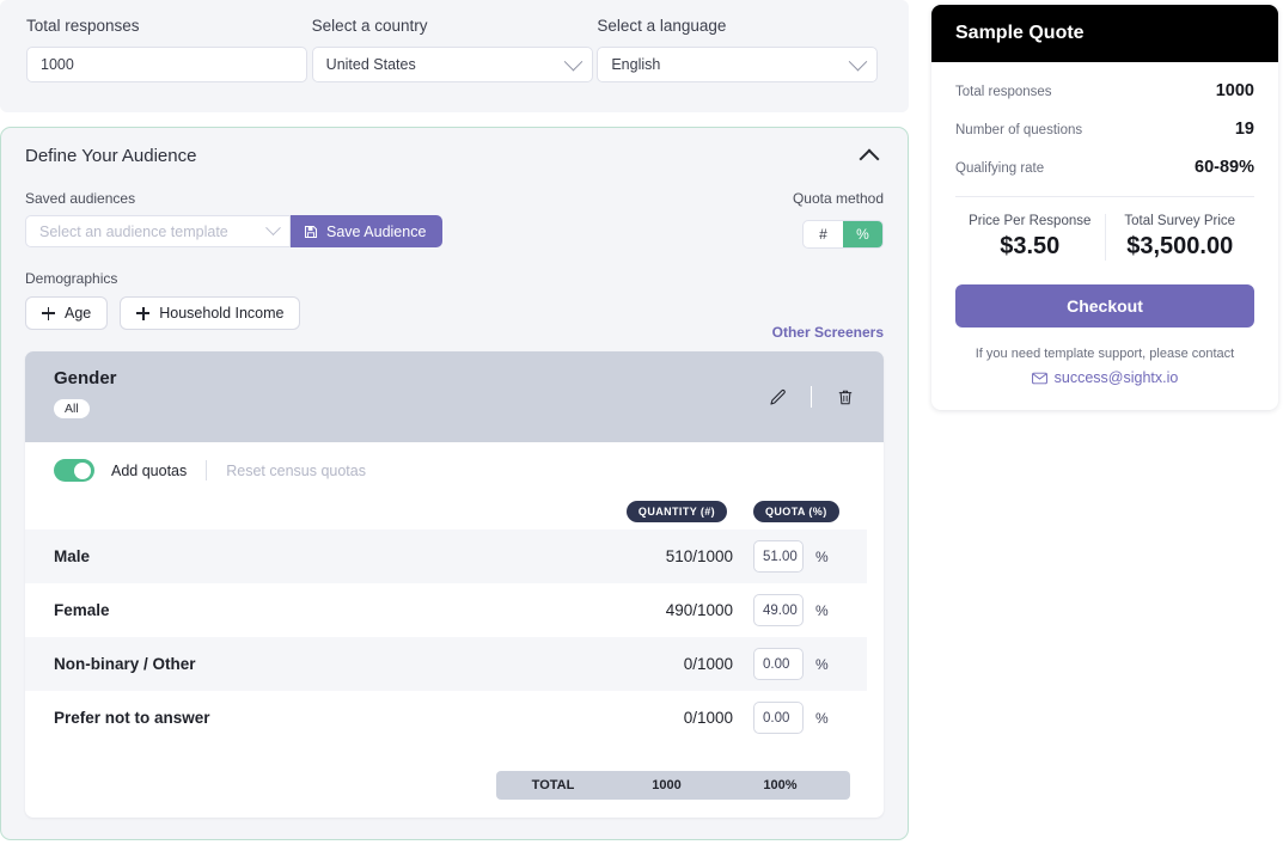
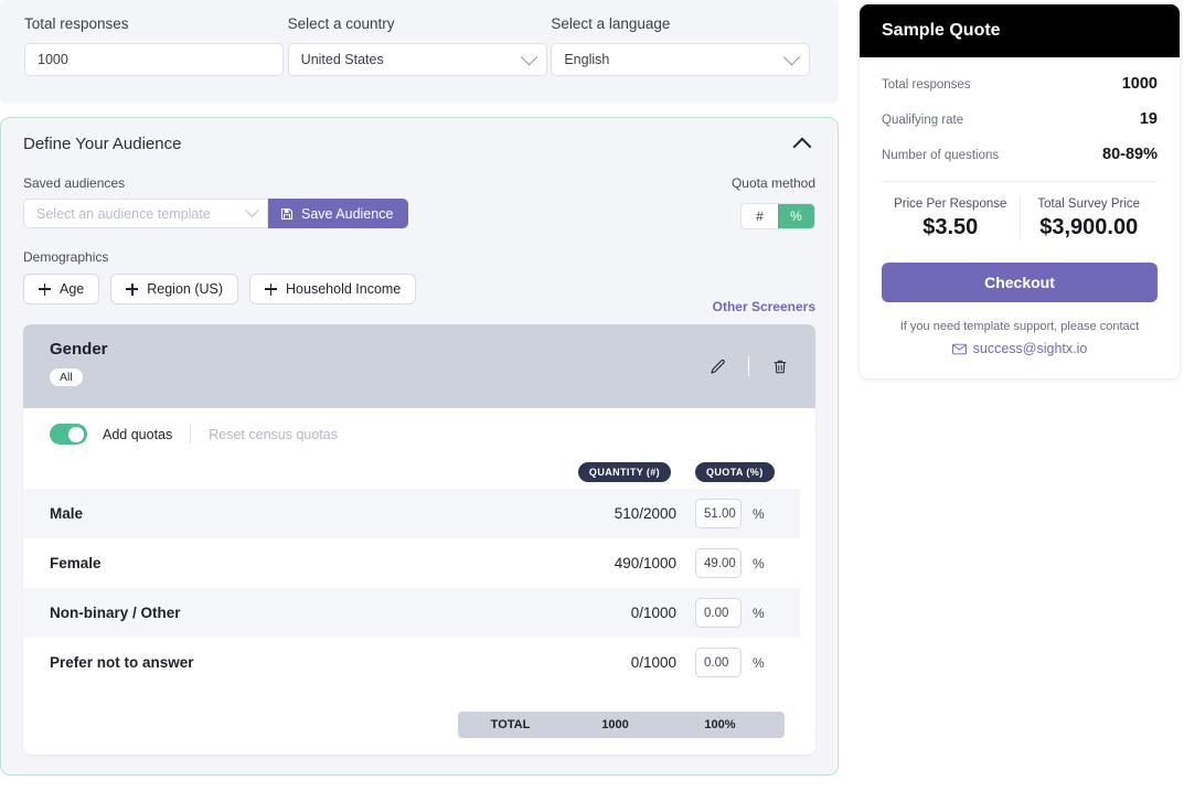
  Total responses
  1000
  Select a country
  United States
  Select a language
  English
  Define Your Audience
  Saved audiences
  Select an audience template
  Save Audience
  Quota method
  #
  %
  Demographics
  Age
+ Region (US)
  Household Income
  Other Screeners
  Gender
  All
  Add quotas
  Reset census quotas
  QUANTITY (#)
  QUOTA (%)
  Male
- 510/1000
+ 510/2000
  51.00
  %
  Female
  490/1000
  49.00
  %
  Non-binary / Other
  0/1000
  0.00
  %
  Prefer not to answer
  0/1000
  0.00
  %
  TOTAL
  1000
  100%
  Sample Quote
  Total responses
  1000
- Number of questions
+ Qualifying rate
  19
- Qualifying rate
+ Number of questions
- 60-89%
+ 80-89%
  Price Per Response
  $3.50
  Total Survey Price
- $3,500.00
+ $3,900.00
  Checkout
  If you need template support, please contact
  success@sightx.io
